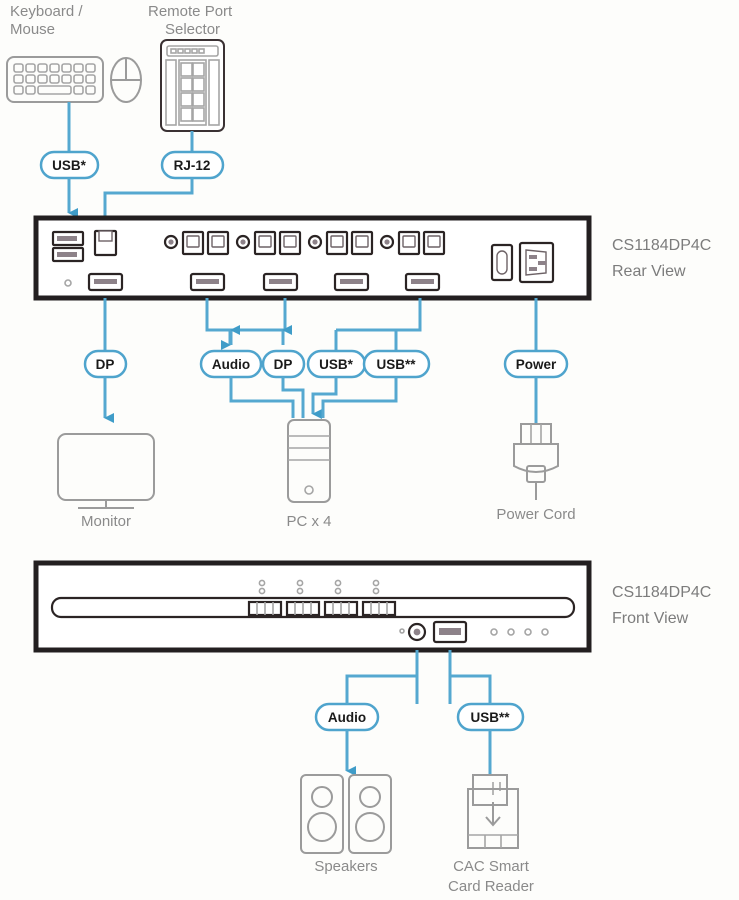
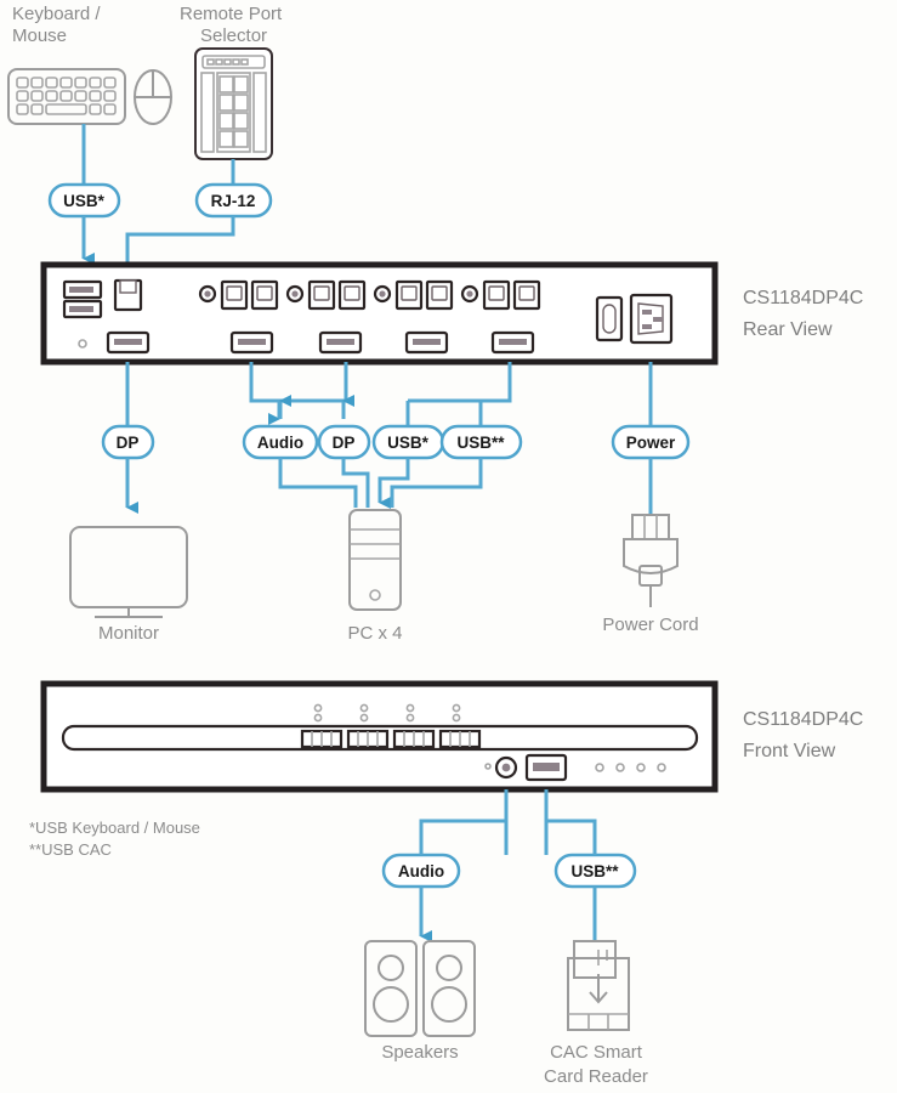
  Keyboard /
  Mouse
  Remote Port
  Selector
  USB*
  RJ-12
  CS1184DP4C
  Rear View
  DP
  Audio
  DP
  USB*
  USB**
  Power
  Monitor
  PC x 4
  Power Cord
  CS1184DP4C
  Front View
+ *USB Keyboard / Mouse
+ **USB CAC
  Audio
  USB**
  Speakers
  CAC Smart
  Card Reader
